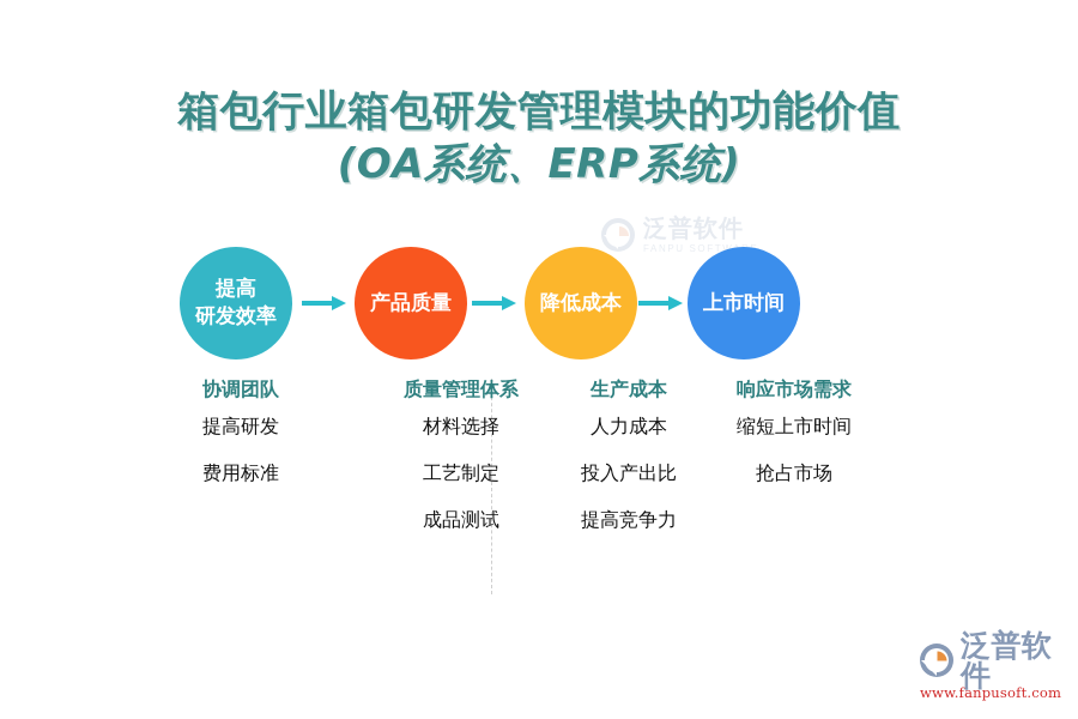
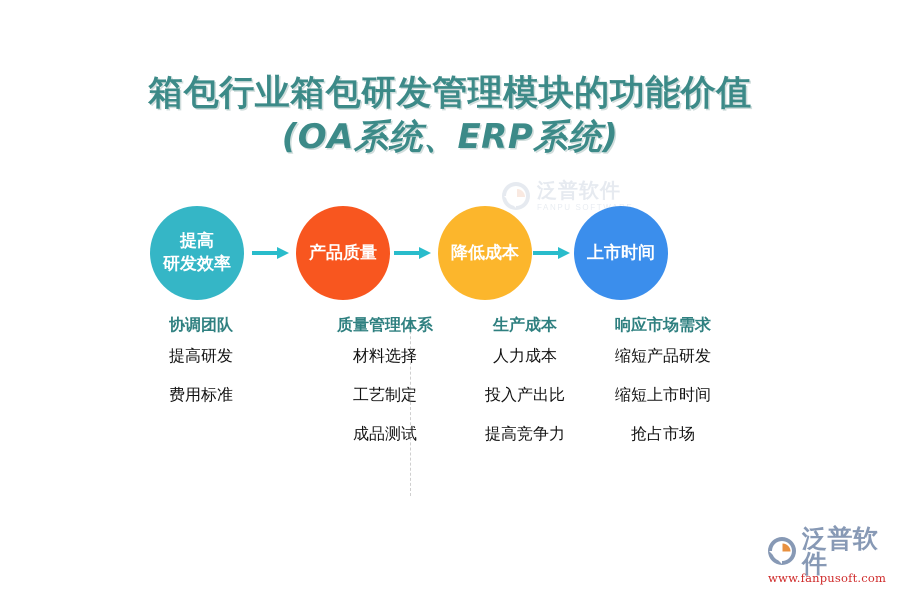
  箱包行业箱包研发管理模块的功能价值
  (OA系统、ERP系统)
  泛普软件
  提高
  研发效率
  产品质量
  降低成本
  上市时间
  协调团队
  提高研发
  费用标准
  质量管理体系
  材料选择
  工艺制定
  成品测试
  生产成本
  人力成本
  投入产出比
  提高竞争力
  响应市场需求
+ 缩短产品研发
  缩短上市时间
  抢占市场
  泛普软件
  www.fanpusoft.com
